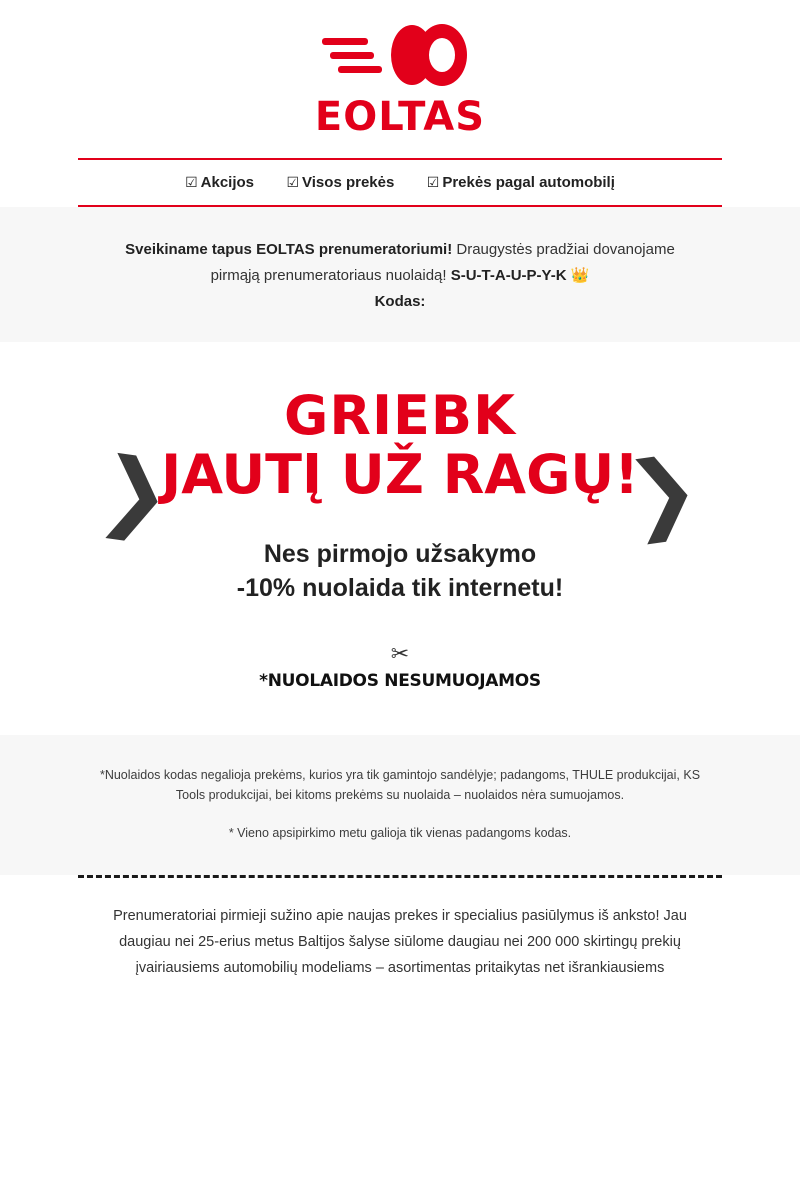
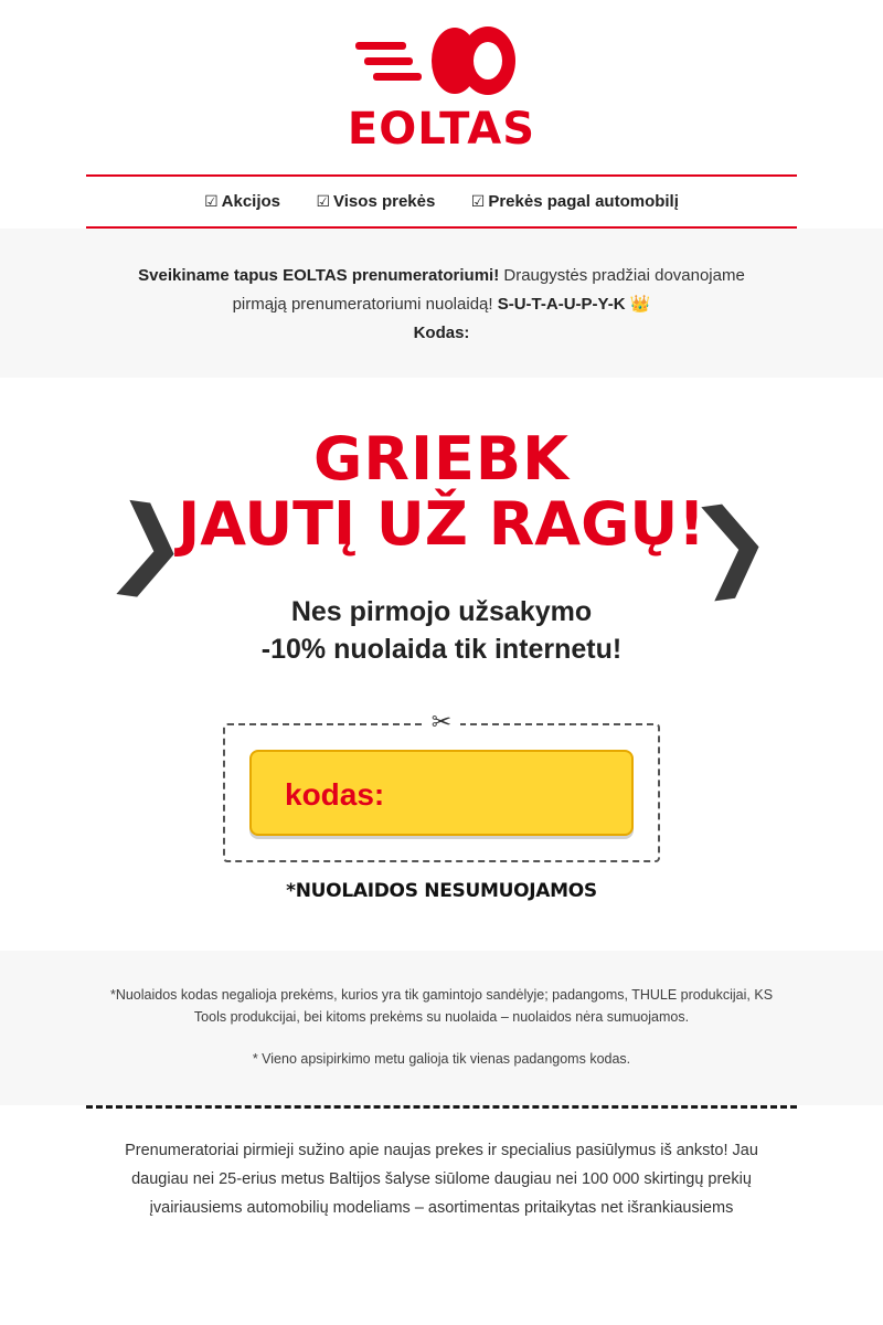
  EOLTAS
  ☑ Akcijos ☑ Visos prekės ☑ Prekės pagal automobilį
- Sveikiname tapus EOLTAS prenumeratoriumi! Draugystės pradžiai dovanojame pirmąją prenumeratoriaus nuolaidą! S-U-T-A-U-P-Y-K 👑
+ Sveikiname tapus EOLTAS prenumeratoriumi! Draugystės pradžiai dovanojame pirmąją prenumeratoriumi nuolaidą! S-U-T-A-U-P-Y-K 👑
  Kodas:
  GRIEBK
  JAUTĮ UŽ RAGŲ!
  Nes pirmojo užsakymo
  -10% nuolaida tik internetu!
  ✂
+ kodas:
  *NUOLAIDOS NESUMUOJAMOS
  *Nuolaidos kodas negalioja prekėms, kurios yra tik gamintojo sandėlyje; padangoms, THULE produkcijai, KS Tools produkcijai, bei kitoms prekėms su nuolaida – nuolaidos nėra sumuojamos.
  * Vieno apsipirkimo metu galioja tik vienas padangoms kodas.
- Prenumeratoriai pirmieji sužino apie naujas prekes ir specialius pasiūlymus iš anksto! Jau daugiau nei 25-erius metus Baltijos šalyse siūlome daugiau nei 200 000 skirtingų prekių įvairiausiems automobilių modeliams – asortimentas pritaikytas net išrankiausiems
+ Prenumeratoriai pirmieji sužino apie naujas prekes ir specialius pasiūlymus iš anksto! Jau daugiau nei 25-erius metus Baltijos šalyse siūlome daugiau nei 100 000 skirtingų prekių įvairiausiems automobilių modeliams – asortimentas pritaikytas net išrankiausiems
